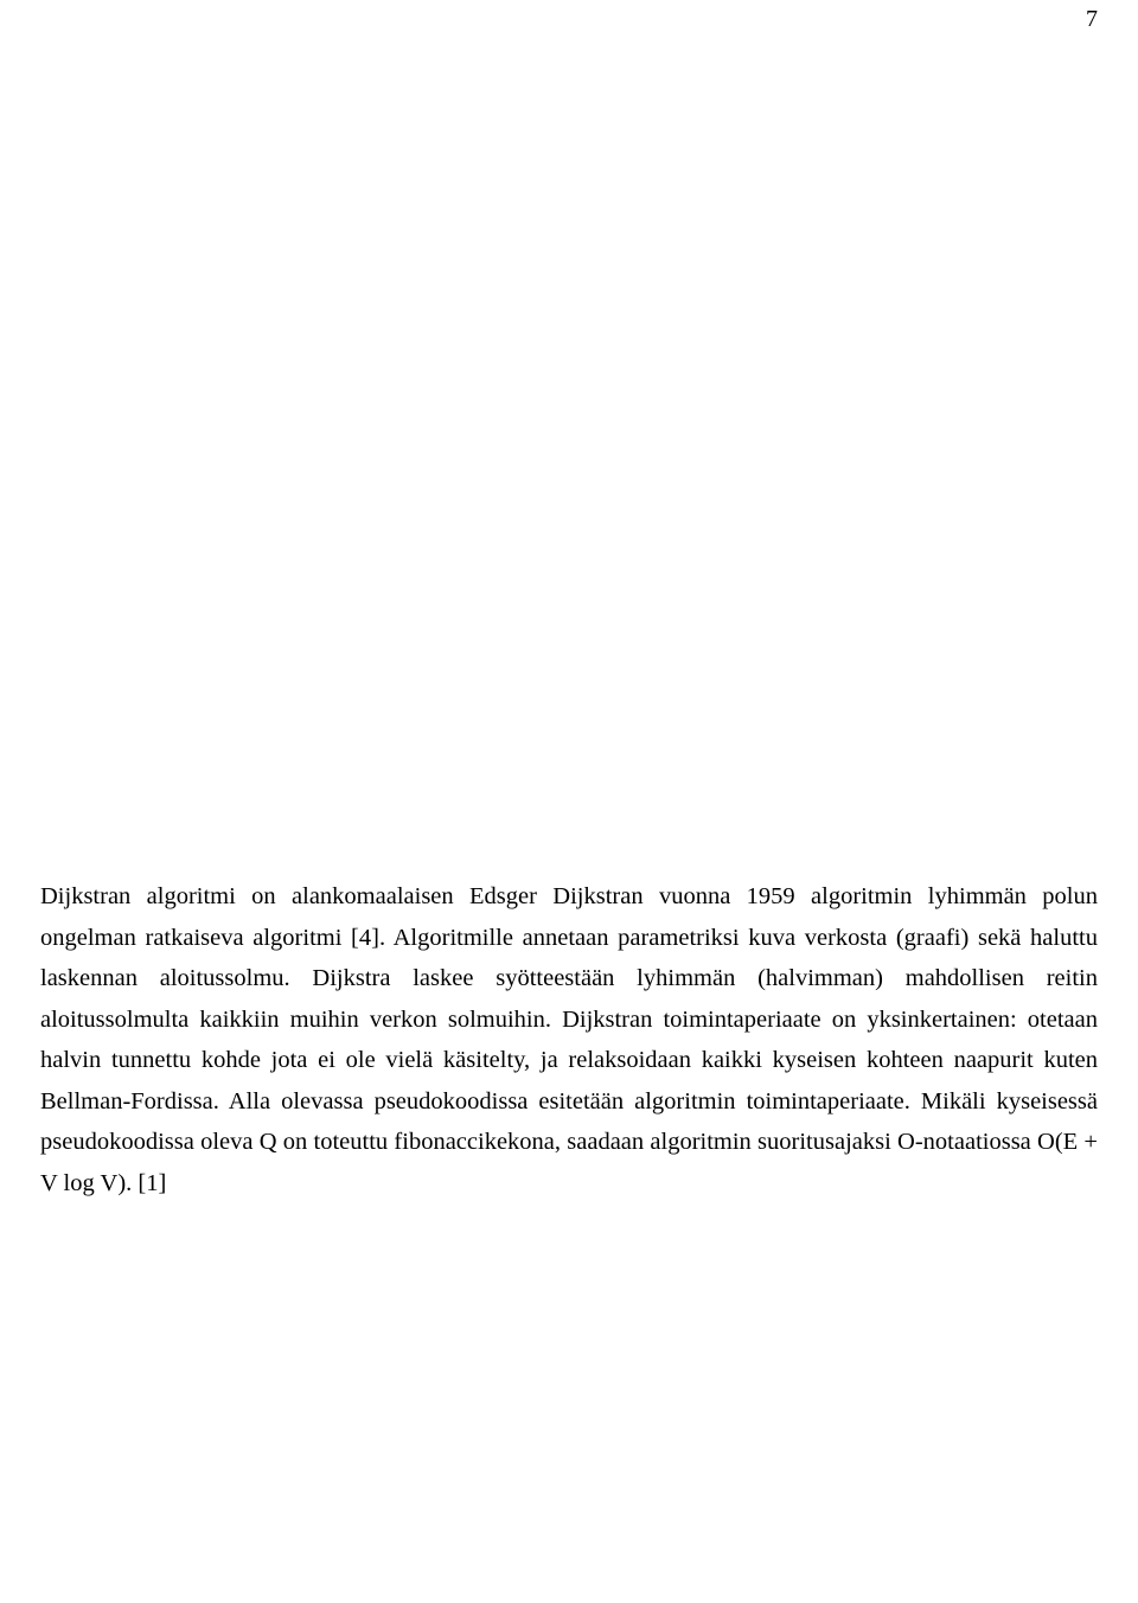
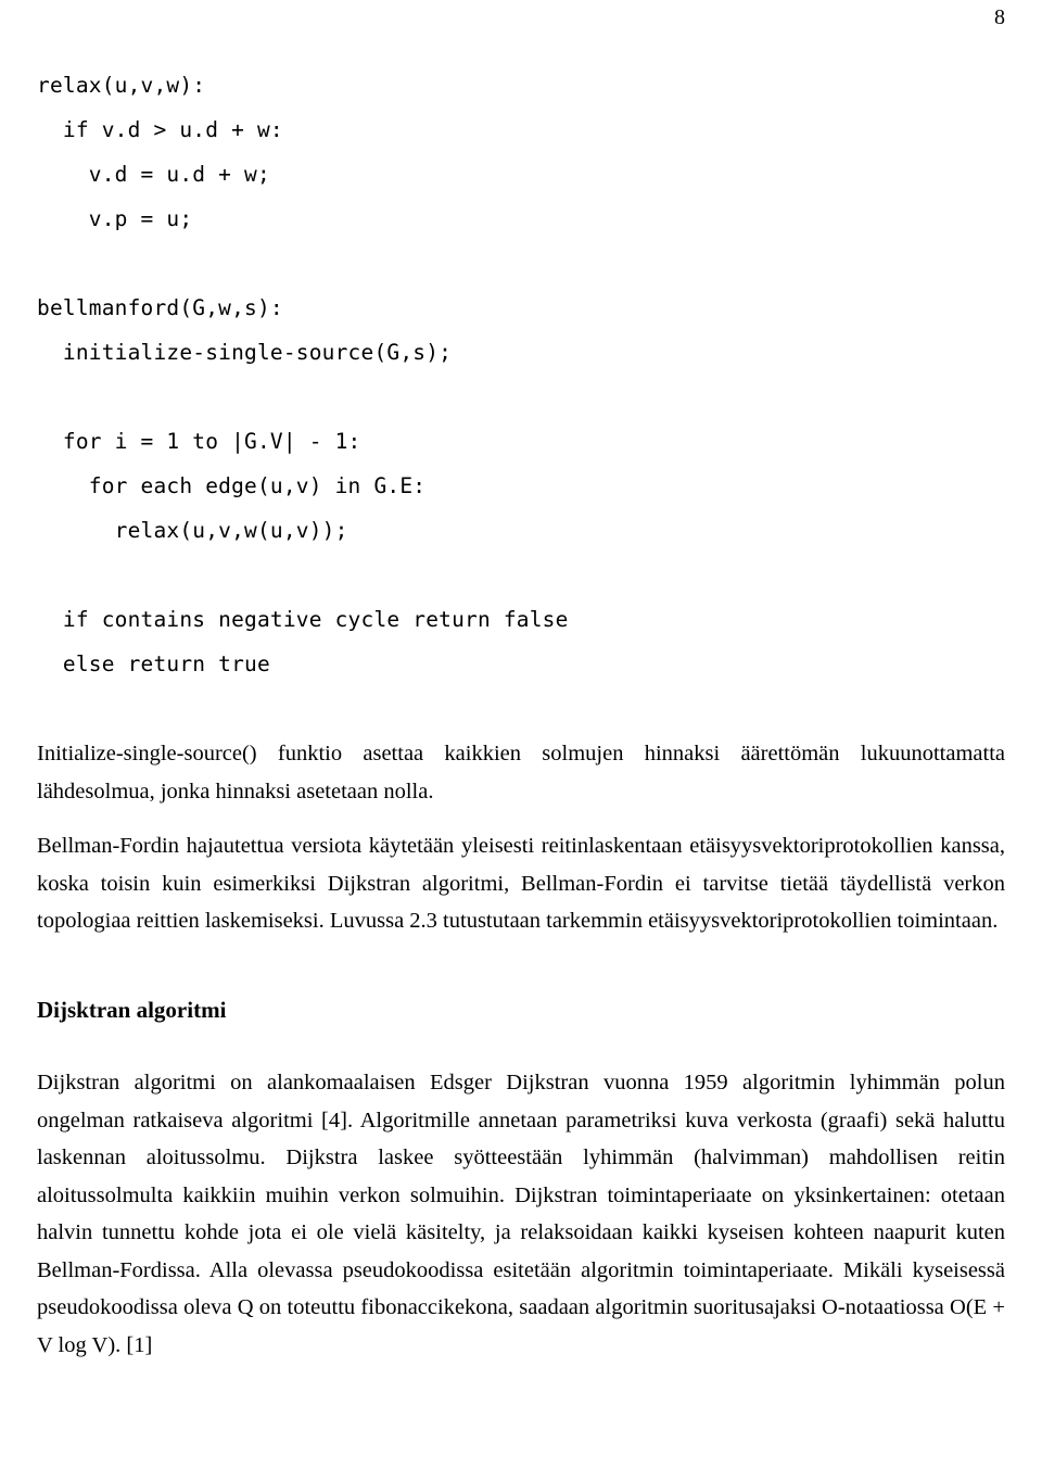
- 7
+ 8
+ relax(u,v,w): if v.d > u.d + w: v.d = u.d + w; v.p = u; bellmanford(G,w,s): initialize-single-source(G,s); for i = 1 to |G.V| - 1: for each edge(u,v) in G.E: relax(u,v,w(u,v)); if contains negative cycle return false else return true
+ Initialize-single-source() funktio asettaa kaikkien solmujen hinnaksi äärettömän lukuunottamatta lähdesolmua, jonka hinnaksi asetetaan nolla.
+ Bellman-Fordin hajautettua versiota käytetään yleisesti reitinlaskentaan etäisyysvektoriprotokollien kanssa, koska toisin kuin esimerkiksi Dijkstran algoritmi, Bellman-Fordin ei tarvitse tietää täydellistä verkon topologiaa reittien laskemiseksi. Luvussa 2.3 tutustutaan tarkemmin etäisyysvektoriprotokollien toimintaan.
+ Dijsktran algoritmi
  Dijkstran algoritmi on alankomaalaisen Edsger Dijkstran vuonna 1959 algoritmin lyhimmän polun ongelman ratkaiseva algoritmi [4]. Algoritmille annetaan parametriksi kuva verkosta (graafi) sekä haluttu laskennan aloitussolmu. Dijkstra laskee syötteestään lyhimmän (halvimman) mahdollisen reitin aloitussolmulta kaikkiin muihin verkon solmuihin. Dijkstran toimintaperiaate on yksinkertainen: otetaan halvin tunnettu kohde jota ei ole vielä käsitelty, ja relaksoidaan kaikki kyseisen kohteen naapurit kuten Bellman-Fordissa. Alla olevassa pseudokoodissa esitetään algoritmin toimintaperiaate. Mikäli kyseisessä pseudokoodissa oleva Q on toteuttu fibonaccikekona, saadaan algoritmin suoritusajaksi O-notaatiossa O(E + V log V). [1]
